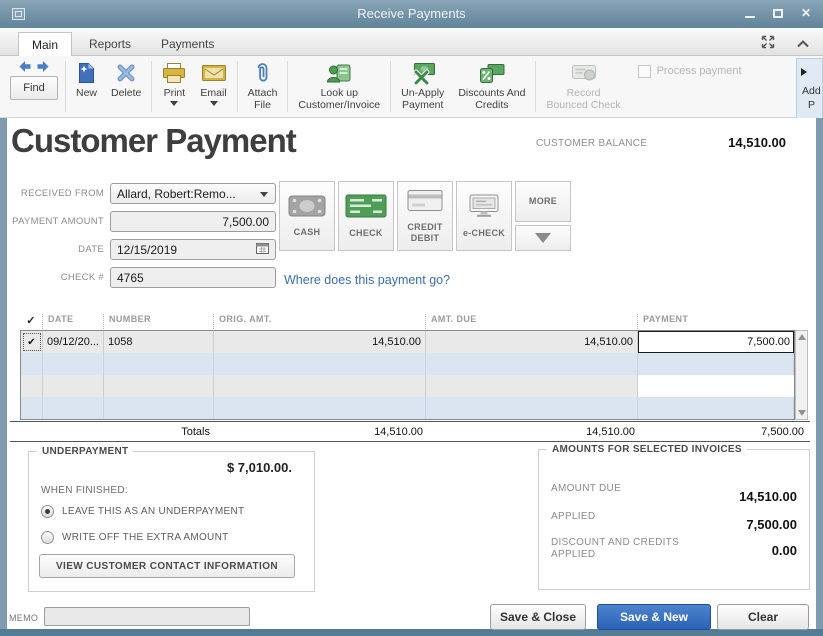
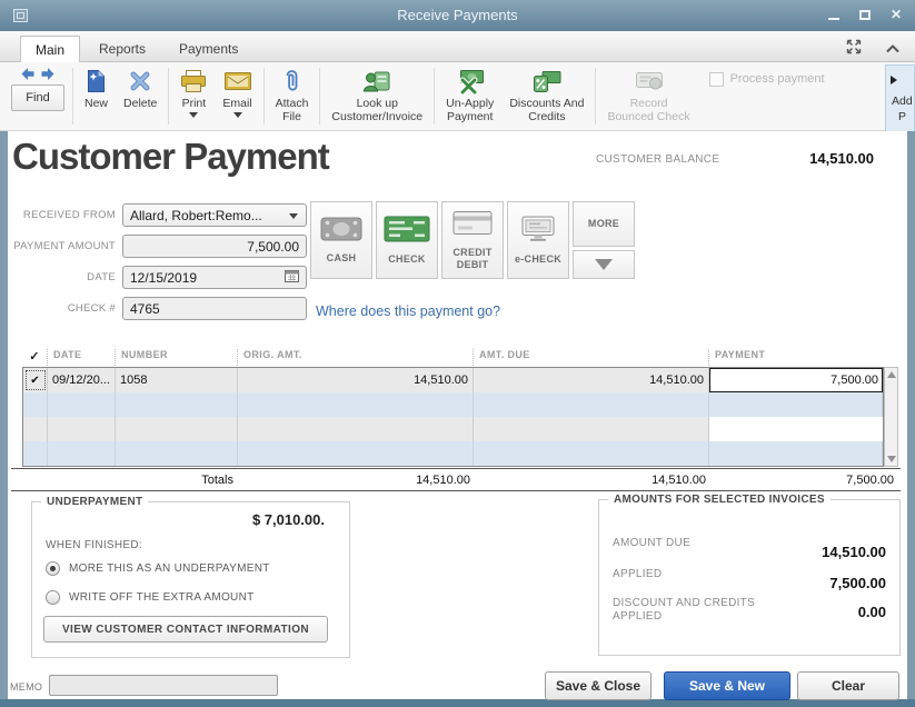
  Receive Payments
  ✕
  Main
  Reports
  Payments
  Find
  New
  Delete
  Print
  Email
  Attach
  File
  Look up
  Customer/Invoice
  Un-Apply
  Payment
  Discounts And
  Credits
  Record
  Bounced Check
  Process payment
  Add
  P
  Customer Payment
  CUSTOMER BALANCE
  14,510.00
  RECEIVED FROM
  Allard, Robert:Remo...
  PAYMENT AMOUNT
  7,500.00
  DATE
  12/15/2019
  CHECK #
  4765
  Where does this payment go?
  CASH
  CHECK
  CREDIT DEBIT
  e-CHECK
  MORE
  ✓
  DATE
  NUMBER
  ORIG. AMT.
  AMT. DUE
  PAYMENT
  ✔
  09/12/20...
  1058
  14,510.00
  14,510.00
  7,500.00
  Totals
  14,510.00
  14,510.00
  7,500.00
  UNDERPAYMENT
  $ 7,010.00.
  WHEN FINISHED:
- LEAVE THIS AS AN UNDERPAYMENT
+ MORE THIS AS AN UNDERPAYMENT
  WRITE OFF THE EXTRA AMOUNT
  VIEW CUSTOMER CONTACT INFORMATION
  AMOUNTS FOR SELECTED INVOICES
  AMOUNT DUE
  14,510.00
  APPLIED
  7,500.00
  DISCOUNT AND CREDITS
  APPLIED
  0.00
  MEMO
  Save & Close
  Save & New
  Clear
